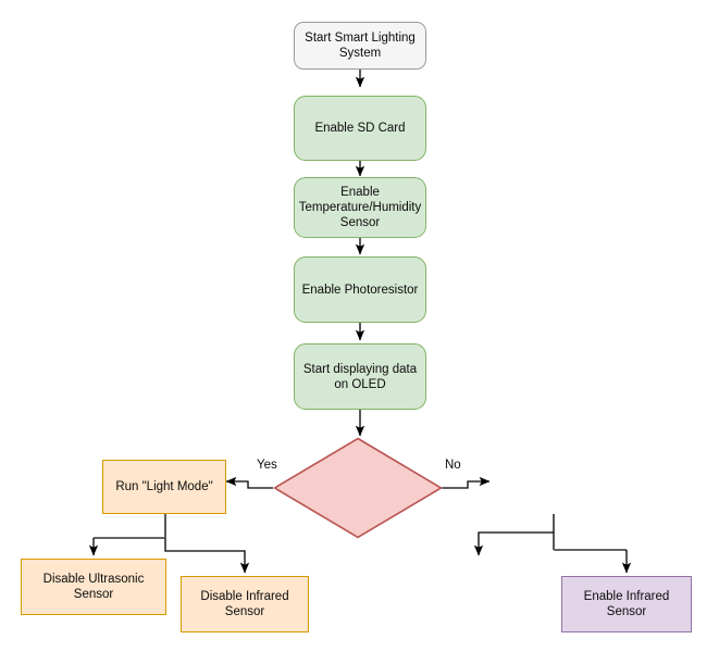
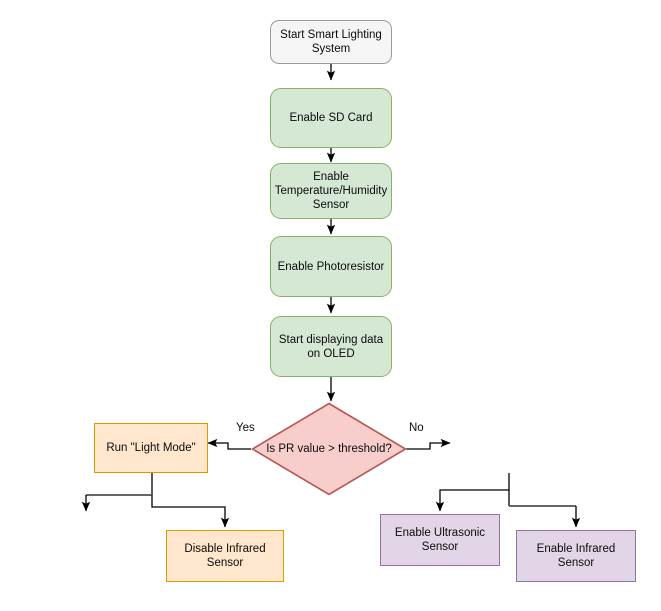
  Start Smart Lighting System
  Enable SD Card
  Enable Temperature/Humidity Sensor
  Enable Photoresistor
  Start displaying data on OLED
+ Is PR value > threshold?
  Yes
  No
  Run "Light Mode"
- Disable Ultrasonic Sensor
  Disable Infrared Sensor
+ Enable Ultrasonic Sensor
  Enable Infrared Sensor
